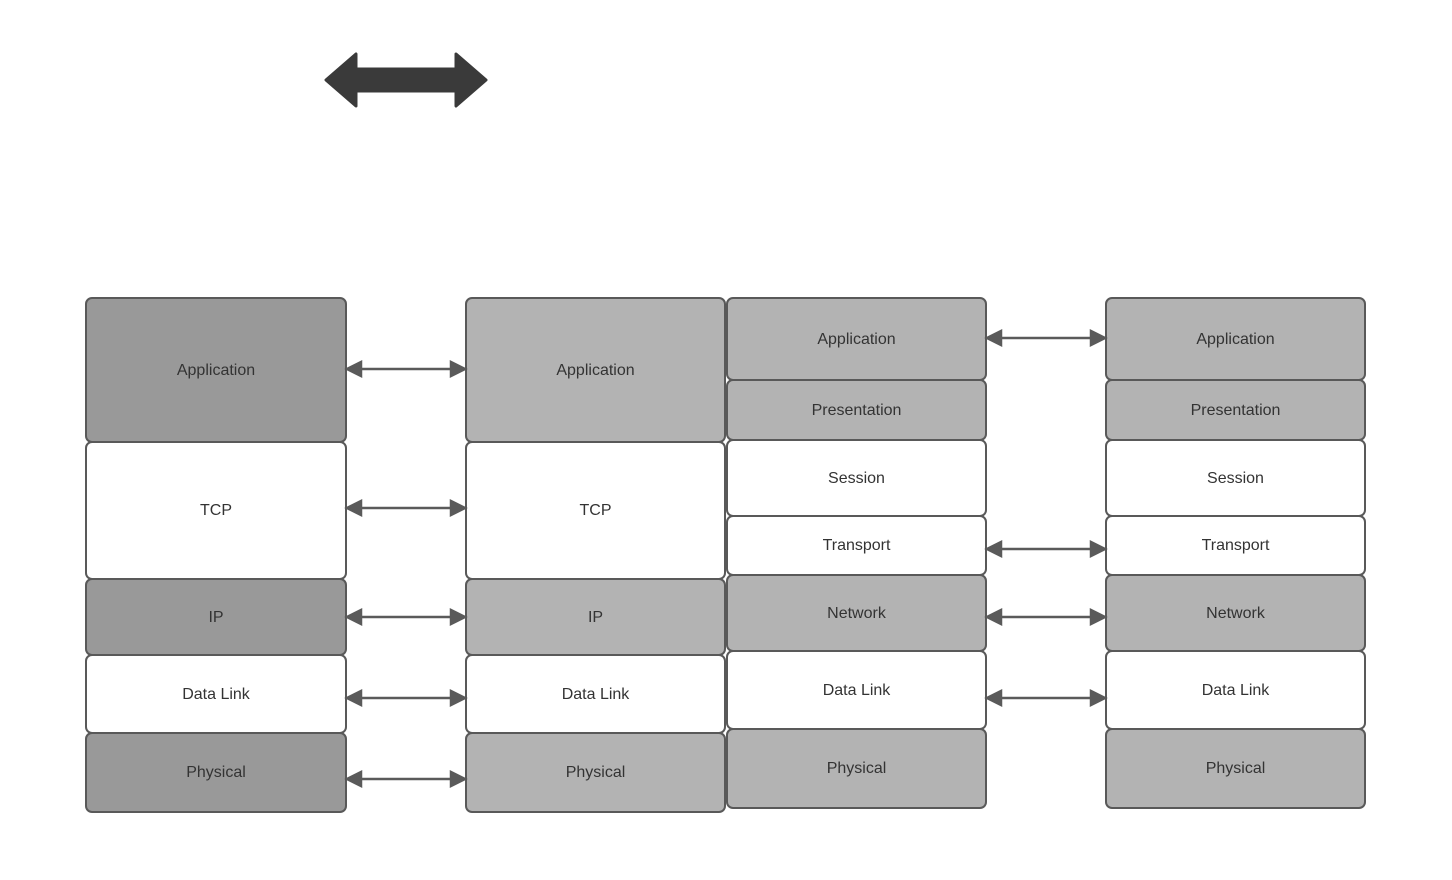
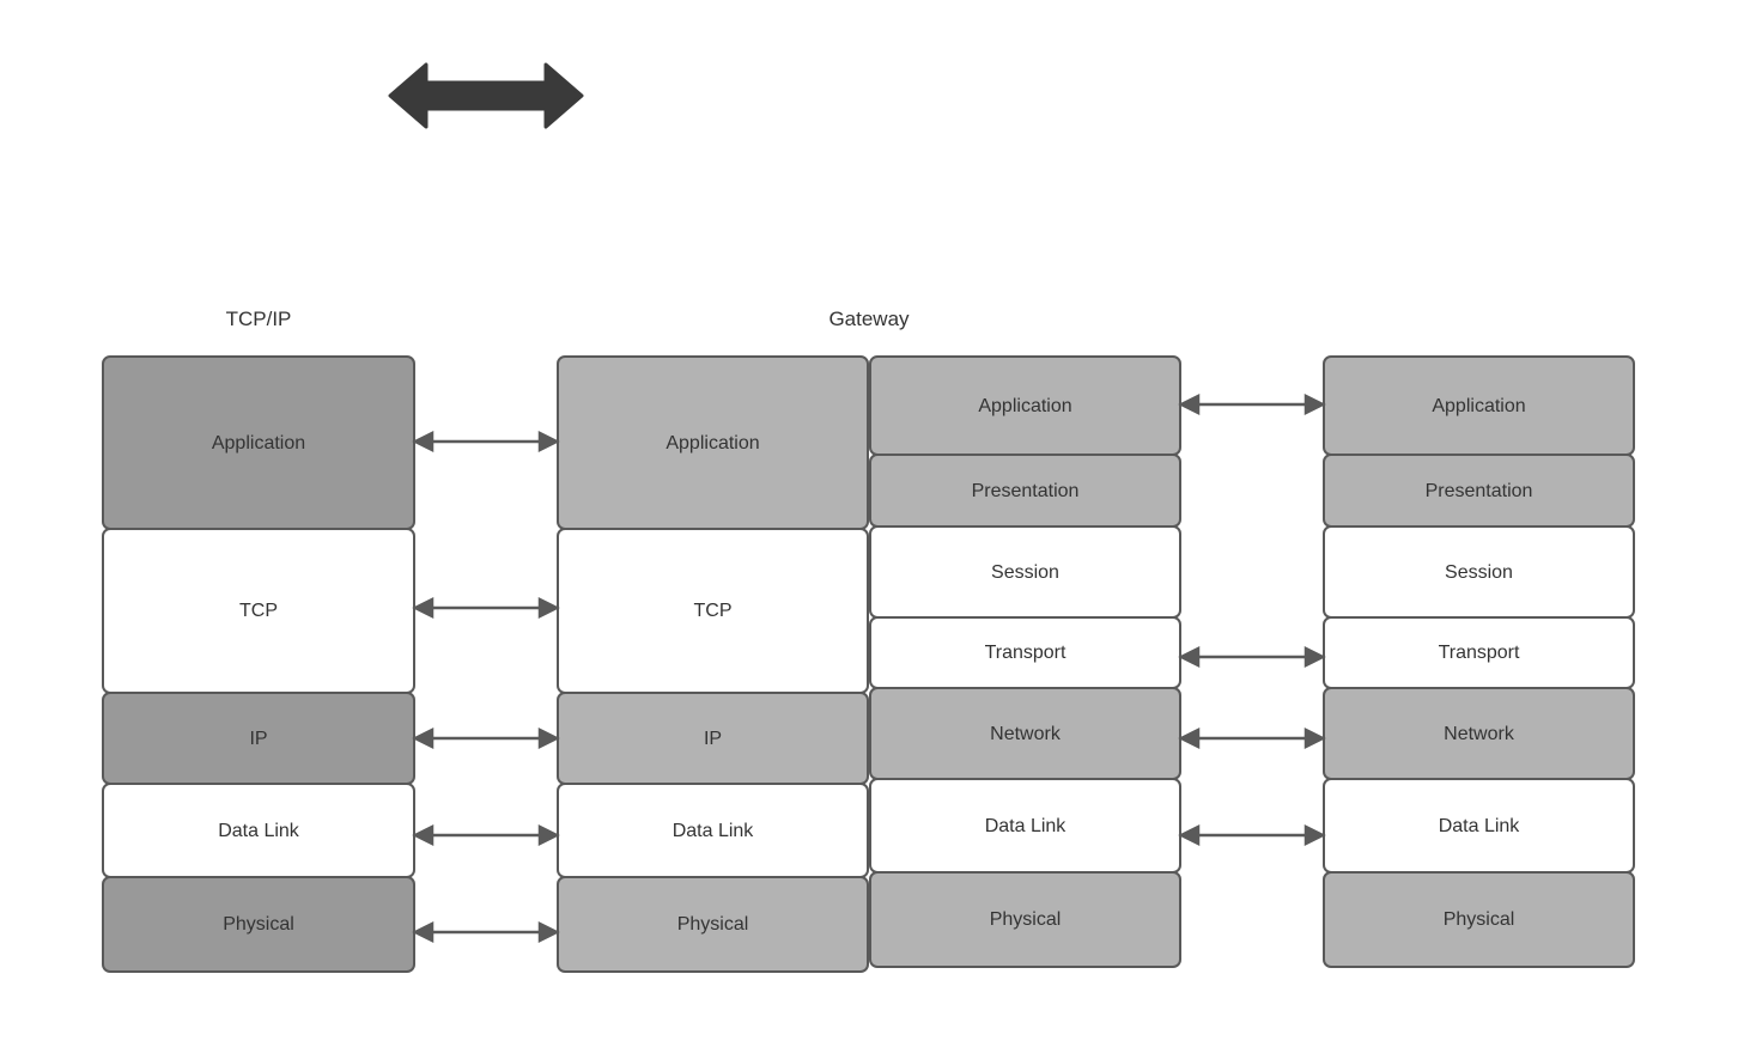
+ TCP/IP
+ Gateway
  Application
  TCP
  IP
  Data Link
  Physical
  Application
  TCP
  IP
  Data Link
  Physical
  Application
  Presentation
  Session
  Transport
  Network
  Data Link
  Physical
  Application
  Presentation
  Session
  Transport
  Network
  Data Link
  Physical
